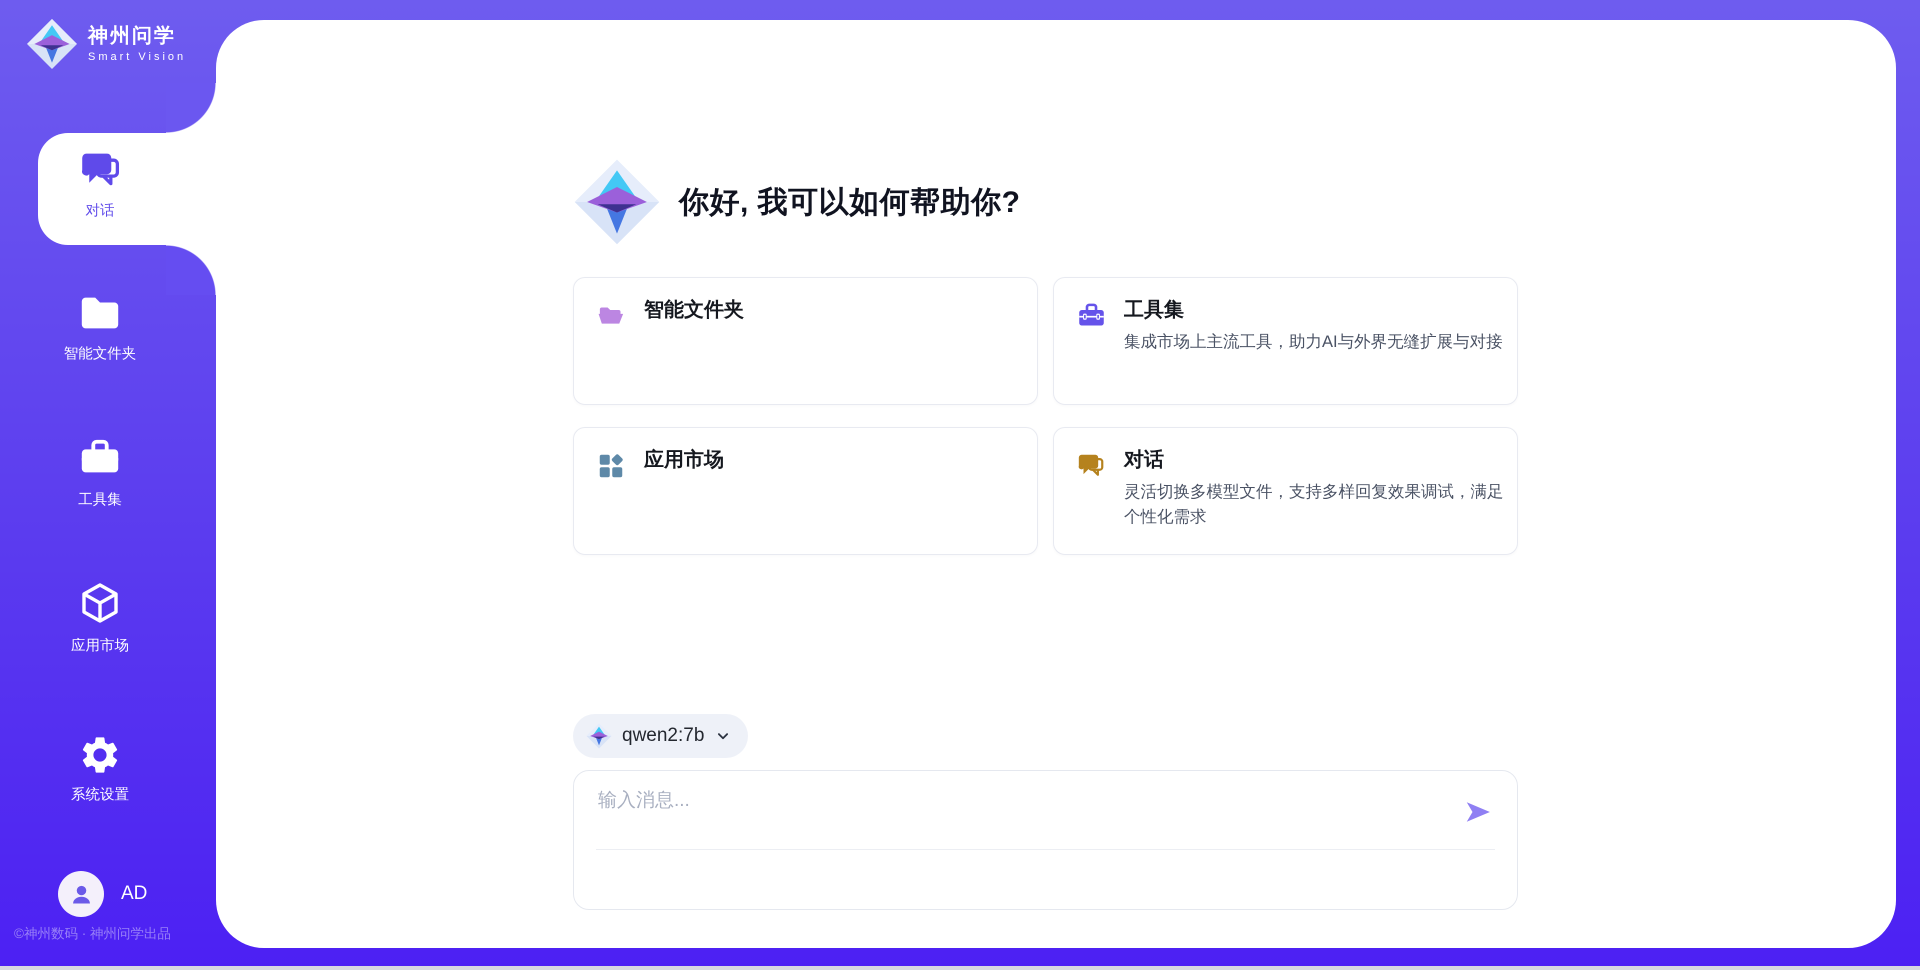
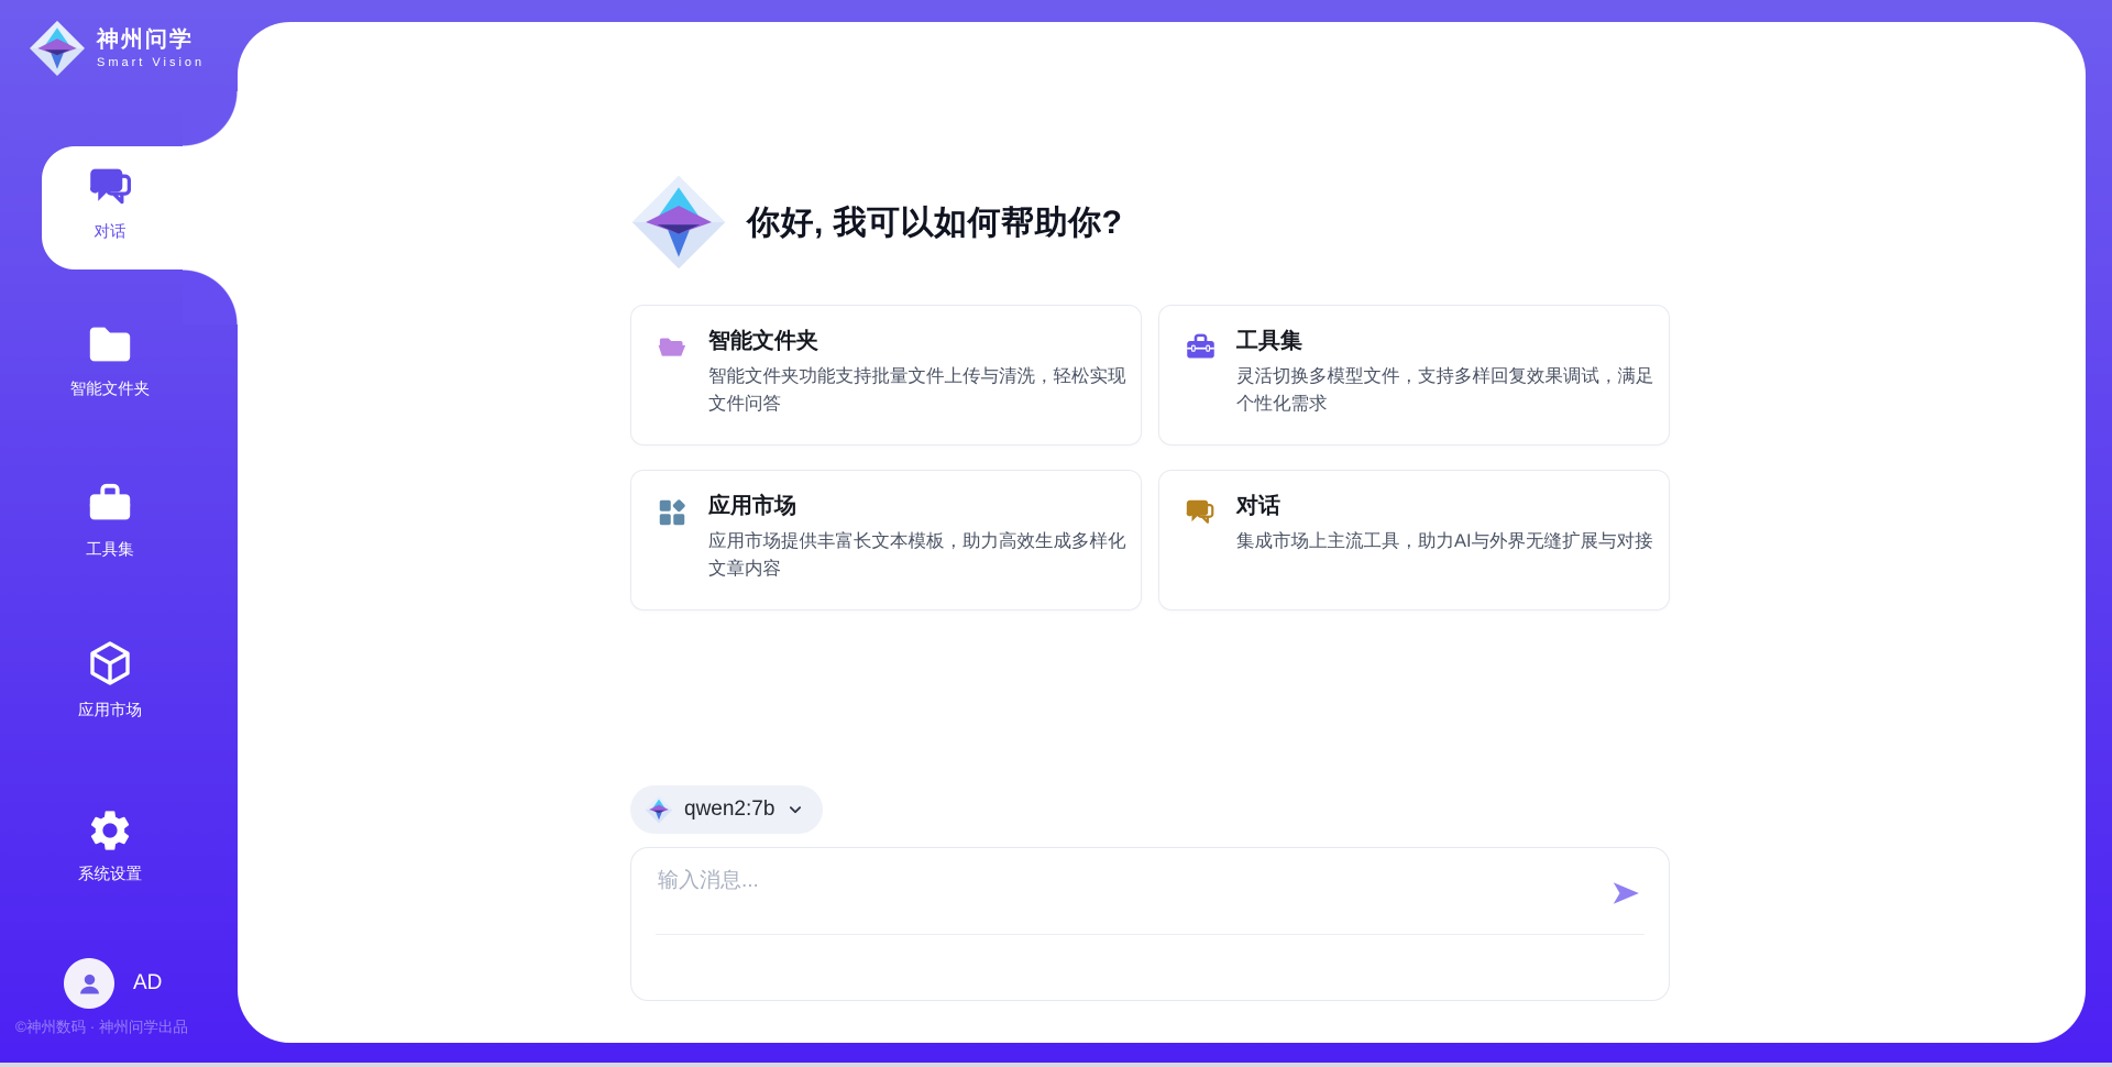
  神州问学
  Smart Vision
  对话
  智能文件夹
  工具集
  应用市场
  系统设置
  AD
  ©神州数码 · 神州问学出品
  你好, 我可以如何帮助你?
  智能文件夹
+ 智能文件夹功能支持批量文件上传与清洗，轻松实现文件问答
  工具集
- 集成市场上主流工具，助力AI与外界无缝扩展与对接
+ 灵活切换多模型文件，支持多样回复效果调试，满足个性化需求
  应用市场
+ 应用市场提供丰富长文本模板，助力高效生成多样化文章内容
  对话
- 灵活切换多模型文件，支持多样回复效果调试，满足个性化需求
+ 集成市场上主流工具，助力AI与外界无缝扩展与对接
  qwen2:7b
  输入消息...
